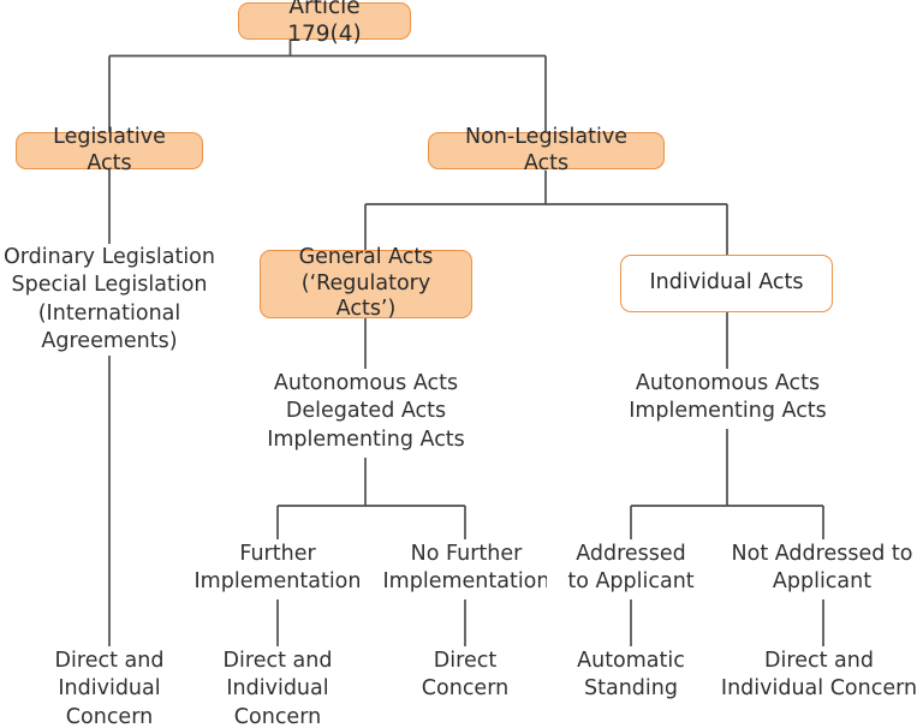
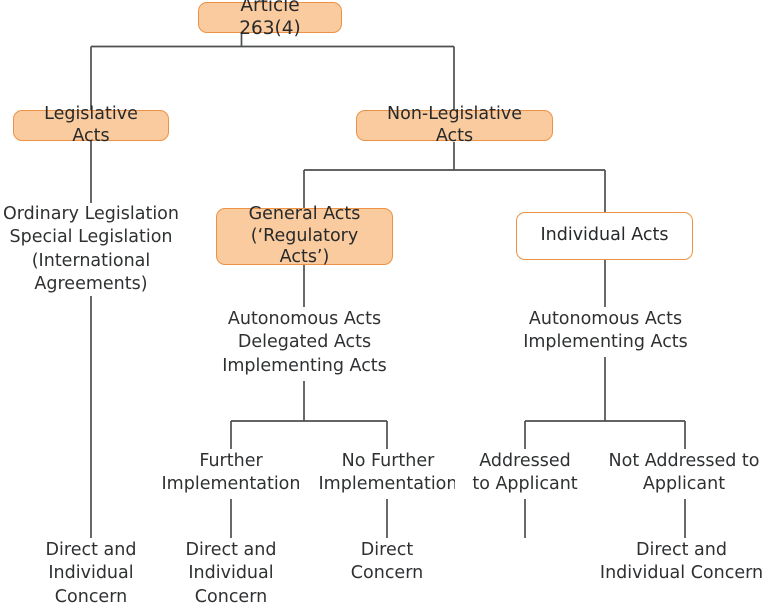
- Article 179(4)
+ Article 263(4)
  Legislative Acts
  Non-Legislative Acts
  General Acts
  (‘Regulatory Acts’)
  Individual Acts
  Ordinary Legislation
  Special Legislation
  (International
  Agreements)
  Autonomous Acts
  Delegated Acts
  Implementing Acts
  Autonomous Acts
  Implementing Acts
  Further
  Implementation
  No Further
  Implementation
  Addressed
  to Applicant
  Not Addressed to
  Applicant
  Direct and
  Individual
  Concern
  Direct and
  Individual
  Concern
  Direct
  Concern
- Automatic
- Standing
  Direct and
  Individual Concern
